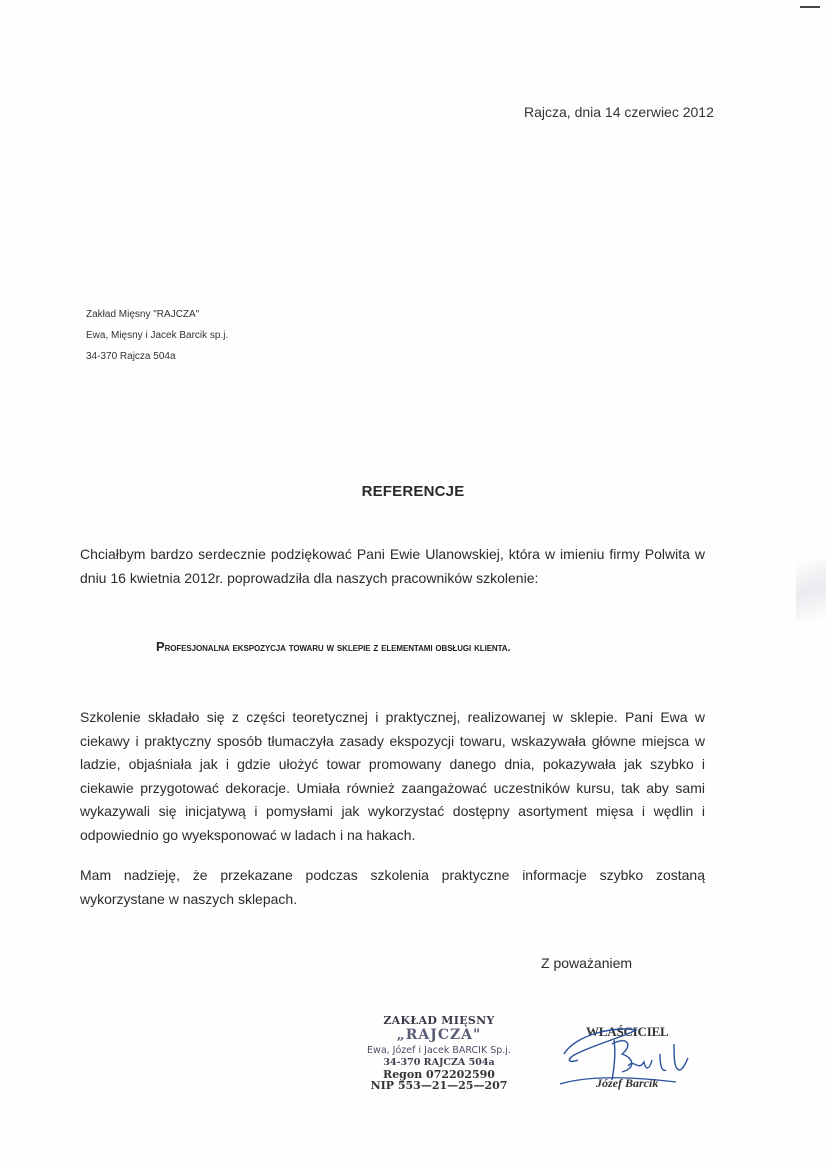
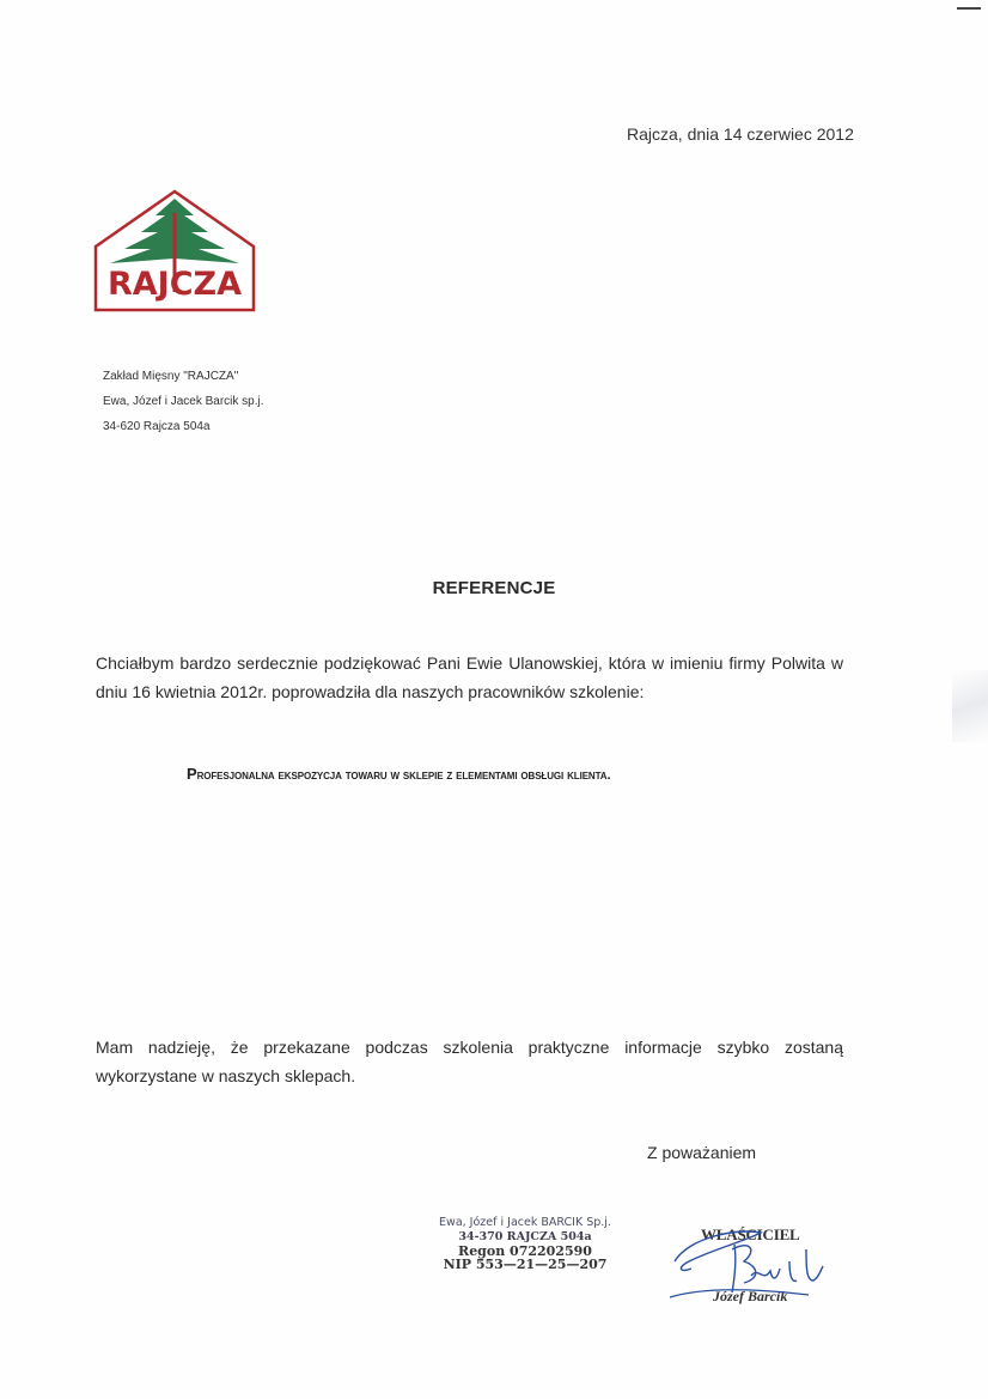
  Rajcza, dnia 14 czerwiec 2012
+ RAJCZA
  Zakład Mięsny "RAJCZA"
- Ewa, Mięsny i Jacek Barcik sp.j.
+ Ewa, Józef i Jacek Barcik sp.j.
- 34-370 Rajcza 504a
+ 34-620 Rajcza 504a
  REFERENCJE
  Chciałbym bardzo serdecznie podziękować Pani Ewie Ulanowskiej, która w imieniu firmy Polwita w dniu 16 kwietnia 2012r. poprowadziła dla naszych pracowników szkolenie:
  Profesjonalna ekspozycja towaru w sklepie z elementami obsługi klienta.
- Szkolenie składało się z części teoretycznej i praktycznej, realizowanej w sklepie. Pani Ewa w ciekawy i praktyczny sposób tłumaczyła zasady ekspozycji towaru, wskazywała główne miejsca w ladzie, objaśniała jak i gdzie ułożyć towar promowany danego dnia, pokazywała jak szybko i ciekawie przygotować dekoracje. Umiała również zaangażować uczestników kursu, tak aby sami wykazywali się inicjatywą i pomysłami jak wykorzystać dostępny asortyment mięsa i wędlin i odpowiednio go wyeksponować w ladach i na hakach.
  Mam nadzieję, że przekazane podczas szkolenia praktyczne informacje szybko zostaną wykorzystane w naszych sklepach.
  Z poważaniem
- ZAKŁAD MIĘSNY „RAJCZA"
  Ewa, Józef i Jacek BARCIK Sp.j.
  34-370 RAJCZA 504a
  Regon 072202590
  NIP 553—21—25—207
  WAŚCICIEL
  Józef Barcik
